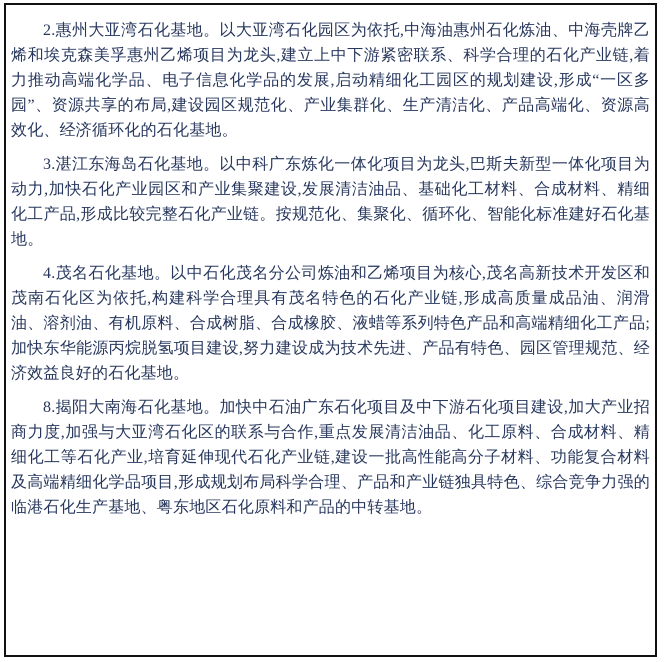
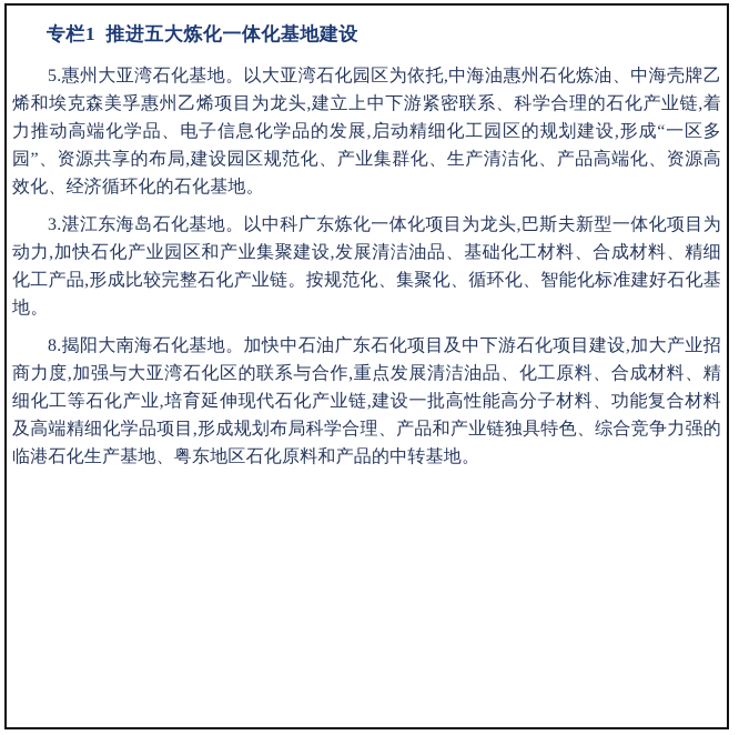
+ 专栏1 推进五大炼化一体化基地建设
- 2.惠州大亚湾石化基地。以大亚湾石化园区为依托,中海油惠州石化炼油、中海壳牌乙烯和埃克森美孚惠州乙烯项目为龙头,建立上中下游紧密联系、科学合理的石化产业链,着力推动高端化学品、电子信息化学品的发展,启动精细化工园区的规划建设,形成“一区多园”、资源共享的布局,建设园区规范化、产业集群化、生产清洁化、产品高端化、资源高效化、经济循环化的石化基地。
+ 5.惠州大亚湾石化基地。以大亚湾石化园区为依托,中海油惠州石化炼油、中海壳牌乙烯和埃克森美孚惠州乙烯项目为龙头,建立上中下游紧密联系、科学合理的石化产业链,着力推动高端化学品、电子信息化学品的发展,启动精细化工园区的规划建设,形成“一区多园”、资源共享的布局,建设园区规范化、产业集群化、生产清洁化、产品高端化、资源高效化、经济循环化的石化基地。
  3.湛江东海岛石化基地。以中科广东炼化一体化项目为龙头,巴斯夫新型一体化项目为动力,加快石化产业园区和产业集聚建设,发展清洁油品、基础化工材料、合成材料、精细化工产品,形成比较完整石化产业链。按规范化、集聚化、循环化、智能化标准建好石化基地。
- 4.茂名石化基地。以中石化茂名分公司炼油和乙烯项目为核心,茂名高新技术开发区和茂南石化区为依托,构建科学合理具有茂名特色的石化产业链,形成高质量成品油、润滑油、溶剂油、有机原料、合成树脂、合成橡胶、液蜡等系列特色产品和高端精细化工产品;加快东华能源丙烷脱氢项目建设,努力建设成为技术先进、产品有特色、园区管理规范、经济效益良好的石化基地。
  8.揭阳大南海石化基地。加快中石油广东石化项目及中下游石化项目建设,加大产业招商力度,加强与大亚湾石化区的联系与合作,重点发展清洁油品、化工原料、合成材料、精细化工等石化产业,培育延伸现代石化产业链,建设一批高性能高分子材料、功能复合材料及高端精细化学品项目,形成规划布局科学合理、产品和产业链独具特色、综合竞争力强的临港石化生产基地、粤东地区石化原料和产品的中转基地。
